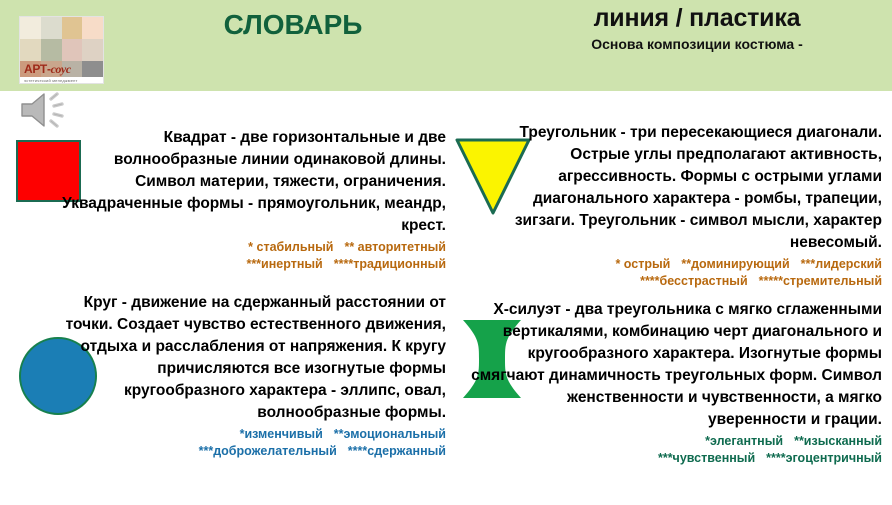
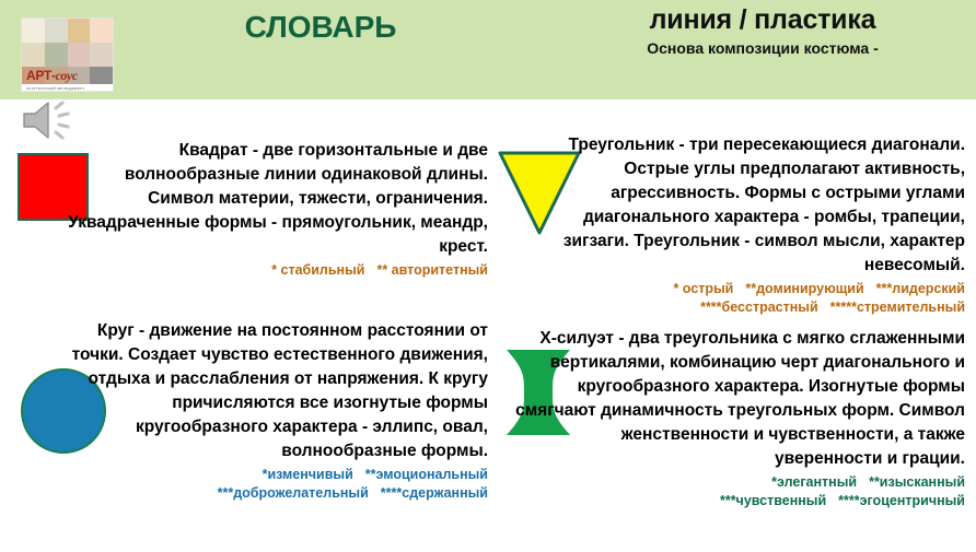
  АРТ-соус
  СЛОВАРЬ
  линия / пластика
  Основа композиции костюма -
  Квадрат - две горизонтальные и две волнообразные линии одинаковой длины. Символ материи, тяжести, ограничения. Уквадраченные формы - прямоугольник, меандр, крест.
  * стабильный ** авторитетный
- ***инертный ****традиционный
- Круг - движение на сдержанный расстоянии от точки. Создает чувство естественного движения, отдыха и расслабления от напряжения. К кругу причисляются все изогнутые формы кругообразного характера - эллипс, овал, волнообразные формы.
+ Круг - движение на постоянном расстоянии от точки. Создает чувство естественного движения, отдыха и расслабления от напряжения. К кругу причисляются все изогнутые формы кругообразного характера - эллипс, овал, волнообразные формы.
  *изменчивый **эмоциональный
  ***доброжелательный ****сдержанный
  Треугольник - три пересекающиеся диагонали. Острые углы предполагают активность, агрессивность. Формы с острыми углами диагонального характера - ромбы, трапеции, зигзаги. Треугольник - символ мысли, характер невесомый.
  * острый **доминирующий ***лидерский
  ****бесстрастный *****стремительный
- Х-силуэт - два треугольника с мягко сглаженными вертикалями, комбинацию черт диагонального и кругообразного характера. Изогнутые формы смягчают динамичность треугольных форм. Символ женственности и чувственности, а мягко уверенности и грации.
+ Х-силуэт - два треугольника с мягко сглаженными вертикалями, комбинацию черт диагонального и кругообразного характера. Изогнутые формы смягчают динамичность треугольных форм. Символ женственности и чувственности, а также уверенности и грации.
  *элегантный **изысканный
  ***чувственный ****эгоцентричный
